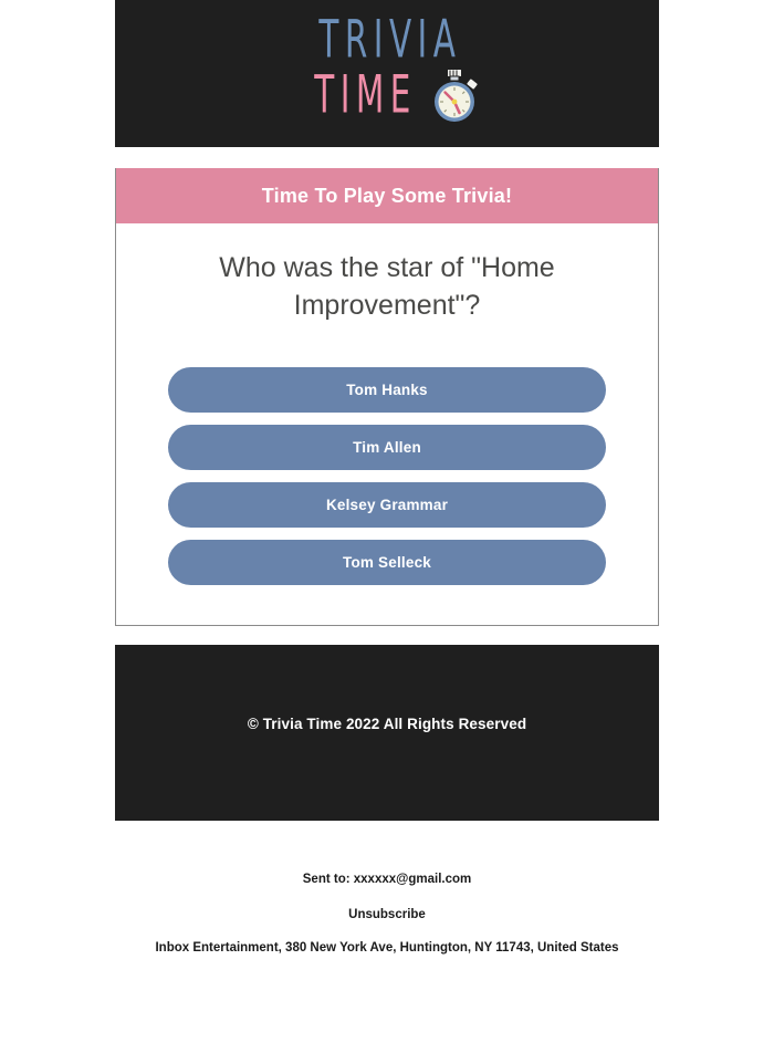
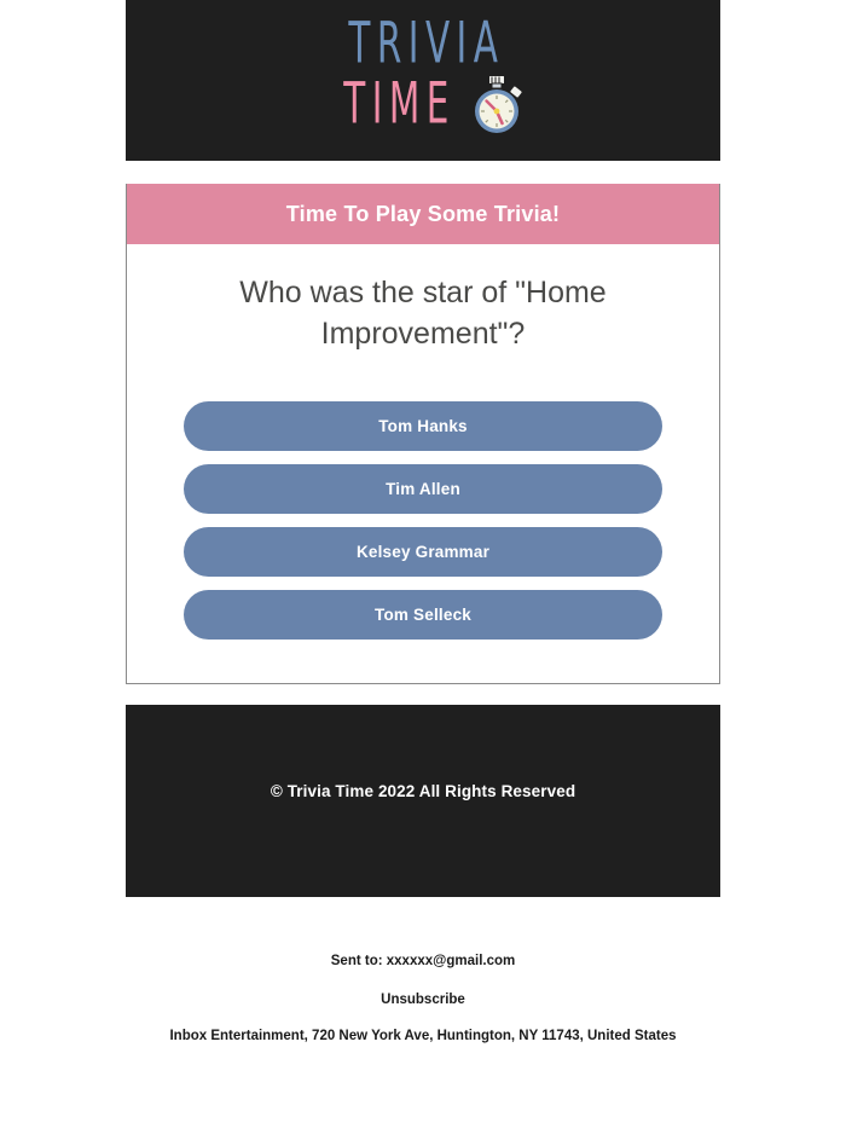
  TRIVIA
  TIME
  Time To Play Some Trivia!
  Who was the star of "Home Improvement"?
  Tom Hanks
  Tim Allen
  Kelsey Grammar
  Tom Selleck
  © Trivia Time 2022 All Rights Reserved
  Sent to: xxxxxx@gmail.com
  Unsubscribe
- Inbox Entertainment, 380 New York Ave, Huntington, NY 11743, United States
+ Inbox Entertainment, 720 New York Ave, Huntington, NY 11743, United States
